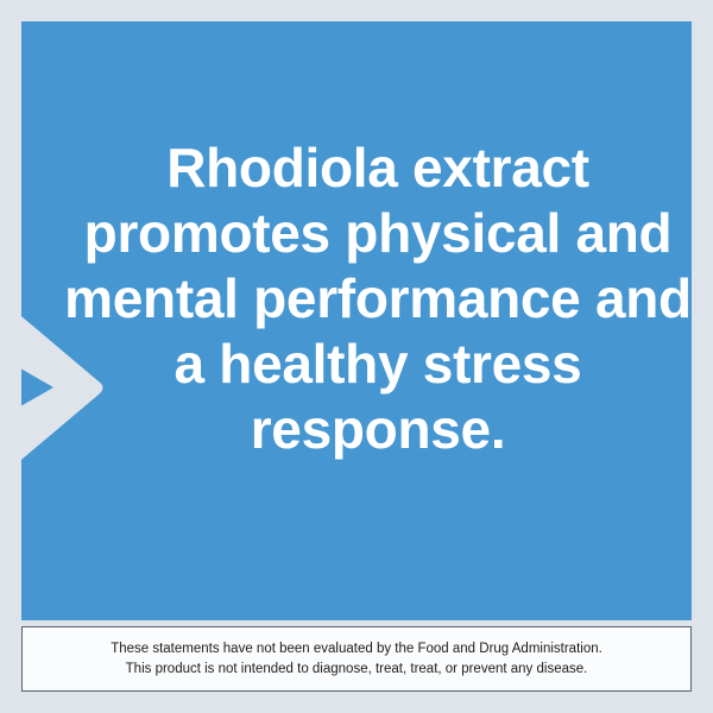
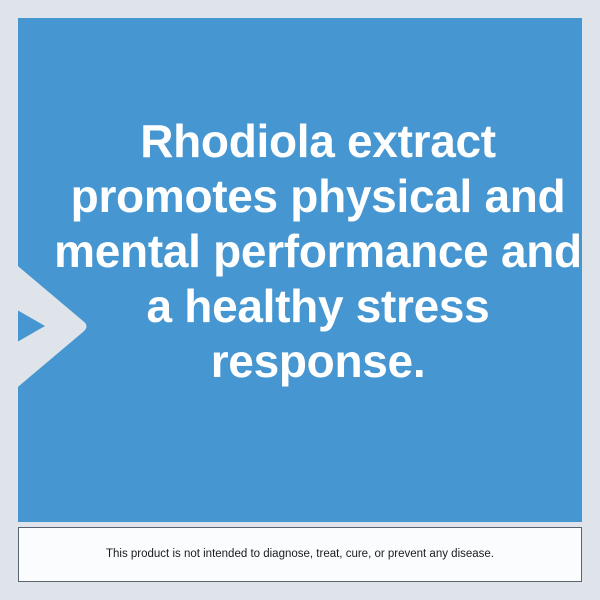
  Rhodiola extract promotes physical and mental performance and a healthy stress response.
- These statements have not been evaluated by the Food and Drug Administration.
- This product is not intended to diagnose, treat, treat, or prevent any disease.
+ This product is not intended to diagnose, treat, cure, or prevent any disease.
